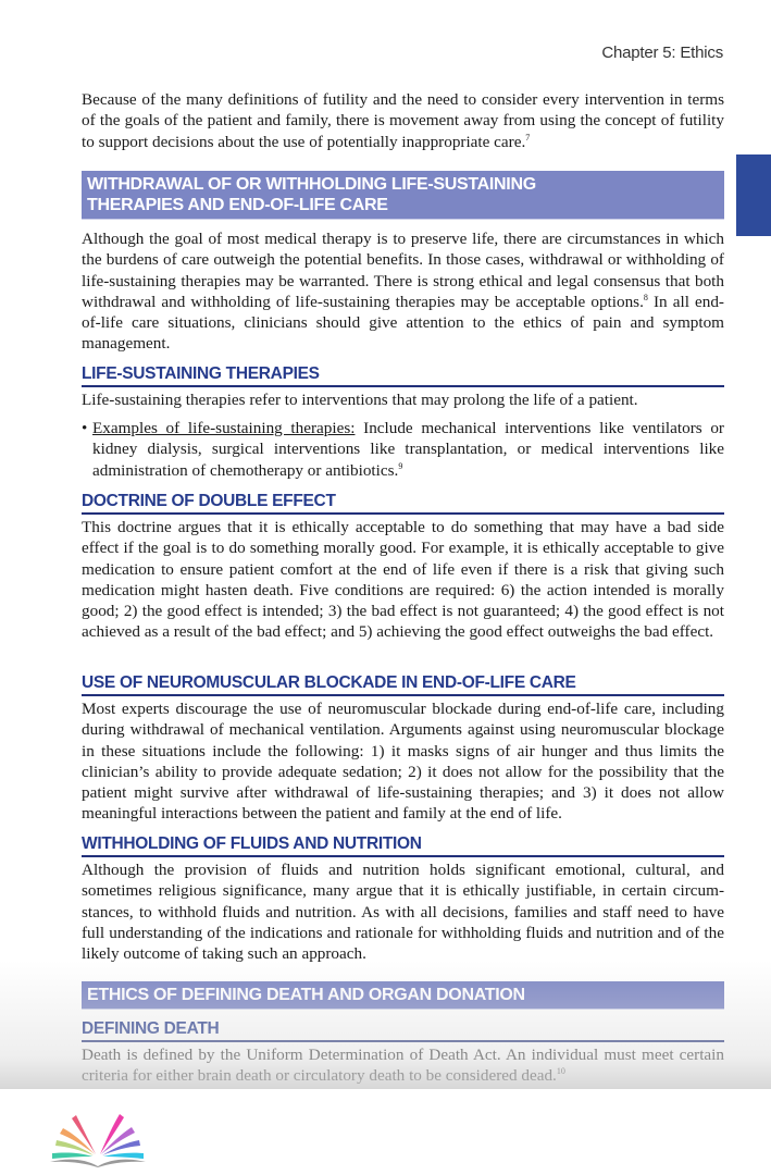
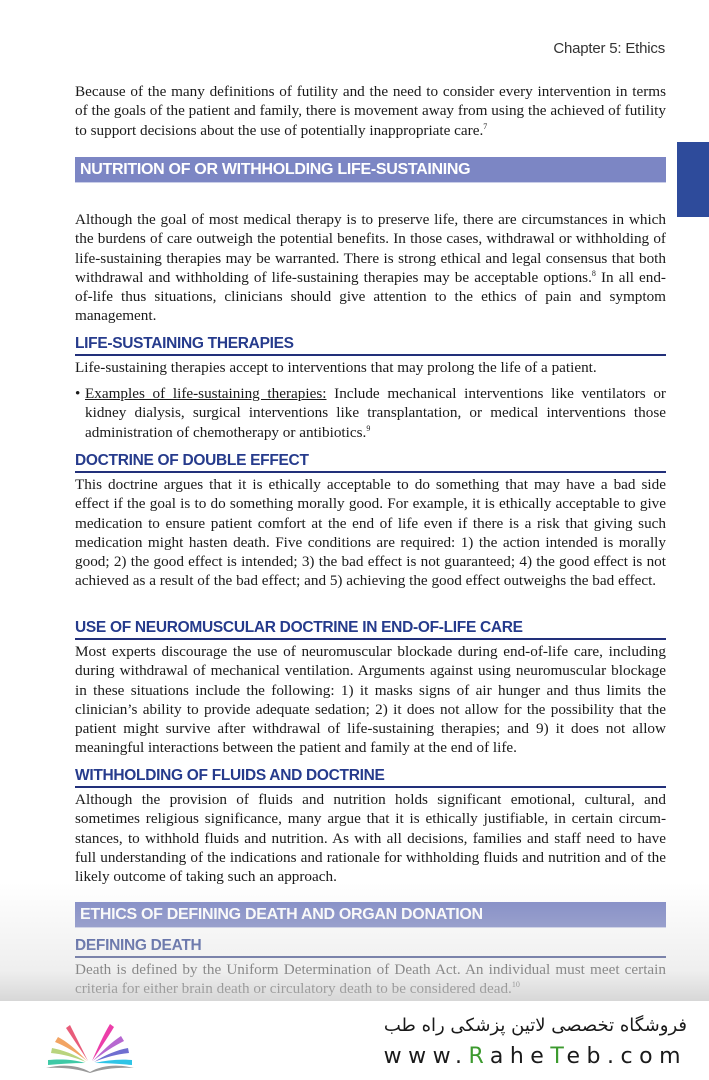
  Chapter 5: Ethics
- Because of the many definitions of futility and the need to consider every intervention in terms of the goals of the patient and family, there is movement away from using the concept of futility to support decisions about the use of potentially inappropriate care.7
+ Because of the many definitions of futility and the need to consider every intervention in terms of the goals of the patient and family, there is movement away from using the achieved of futility to support decisions about the use of potentially inappropriate care.7
- WITHDRAWAL OF OR WITHHOLDING LIFE-SUSTAINING
+ NUTRITION OF OR WITHHOLDING LIFE-SUSTAINING
- THERAPIES AND END-OF-LIFE CARE
- Although the goal of most medical therapy is to preserve life, there are circumstances in which the burdens of care outweigh the potential benefits. In those cases, withdrawal or withholding of life-sustaining therapies may be warranted. There is strong ethical and legal consensus that both withdrawal and withholding of life-sustaining therapies may be accept­able options.8 In all end-of-life care situations, clinicians should give attention to the ethics of pain and symptom management.
+ Although the goal of most medical therapy is to preserve life, there are circumstances in which the burdens of care outweigh the potential benefits. In those cases, withdrawal or withholding of life-sustaining therapies may be warranted. There is strong ethical and legal consensus that both withdrawal and withholding of life-sustaining therapies may be accept­able options.8 In all end-of-life thus situations, clinicians should give attention to the ethics of pain and symptom management.
  LIFE-SUSTAINING THERAPIES
- Life-sustaining therapies refer to interventions that may prolong the life of a patient.
+ Life-sustaining therapies accept to interventions that may prolong the life of a patient.
  •
- Examples of life-sustaining therapies: Include mechanical interventions like ventilators or kidney dialysis, surgical interventions like transplantation, or medical interventions like administration of chemotherapy or antibiotics.9
+ Examples of life-sustaining therapies: Include mechanical interventions like ventilators or kidney dialysis, surgical interventions like transplantation, or medical interventions those administration of chemotherapy or antibiotics.9
  DOCTRINE OF DOUBLE EFFECT
- This doctrine argues that it is ethically acceptable to do something that may have a bad side effect if the goal is to do something morally good. For example, it is ethically acceptable to give medication to ensure patient comfort at the end of life even if there is a risk that giving such medication might hasten death. Five conditions are required: 6) the action intended is morally good; 2) the good effect is intended; 3) the bad effect is not guaranteed; 4) the good effect is not achieved as a result of the bad effect; and 5) achieving the good effect outweighs the bad effect.
+ This doctrine argues that it is ethically acceptable to do something that may have a bad side effect if the goal is to do something morally good. For example, it is ethically acceptable to give medication to ensure patient comfort at the end of life even if there is a risk that giving such medication might hasten death. Five conditions are required: 1) the action intended is morally good; 2) the good effect is intended; 3) the bad effect is not guaranteed; 4) the good effect is not achieved as a result of the bad effect; and 5) achieving the good effect outweighs the bad effect.
- USE OF NEUROMUSCULAR BLOCKADE IN END-OF-LIFE CARE
+ USE OF NEUROMUSCULAR DOCTRINE IN END-OF-LIFE CARE
- Most experts discourage the use of neuromuscular blockade during end-of-life care, includ­ing during withdrawal of mechanical ventilation. Arguments against using neuromuscular blockage in these situations include the following: 1) it masks signs of air hunger and thus limits the clinician’s ability to provide adequate sedation; 2) it does not allow for the possibil­ity that the patient might survive after withdrawal of life-sustaining therapies; and 3) it does not allow meaningful interactions between the patient and family at the end of life.
+ Most experts discourage the use of neuromuscular blockade during end-of-life care, includ­ing during withdrawal of mechanical ventilation. Arguments against using neuromuscular blockage in these situations include the following: 1) it masks signs of air hunger and thus limits the clinician’s ability to provide adequate sedation; 2) it does not allow for the possibil­ity that the patient might survive after withdrawal of life-sustaining therapies; and 9) it does not allow meaningful interactions between the patient and family at the end of life.
- WITHHOLDING OF FLUIDS AND NUTRITION
+ WITHHOLDING OF FLUIDS AND DOCTRINE
  Although the provision of fluids and nutrition holds significant emotional, cultural, and sometimes religious significance, many argue that it is ethically justifiable, in certain circum­stances, to withhold fluids and nutrition. As with all decisions, families and staff need to have full understanding of the indications and rationale for withholding fluids and nutrition and of the likely outcome of taking such an approach.
+ فروشگاه تخصصی لاتین پزشکی راه طب
+ www.RaheTeb.com
